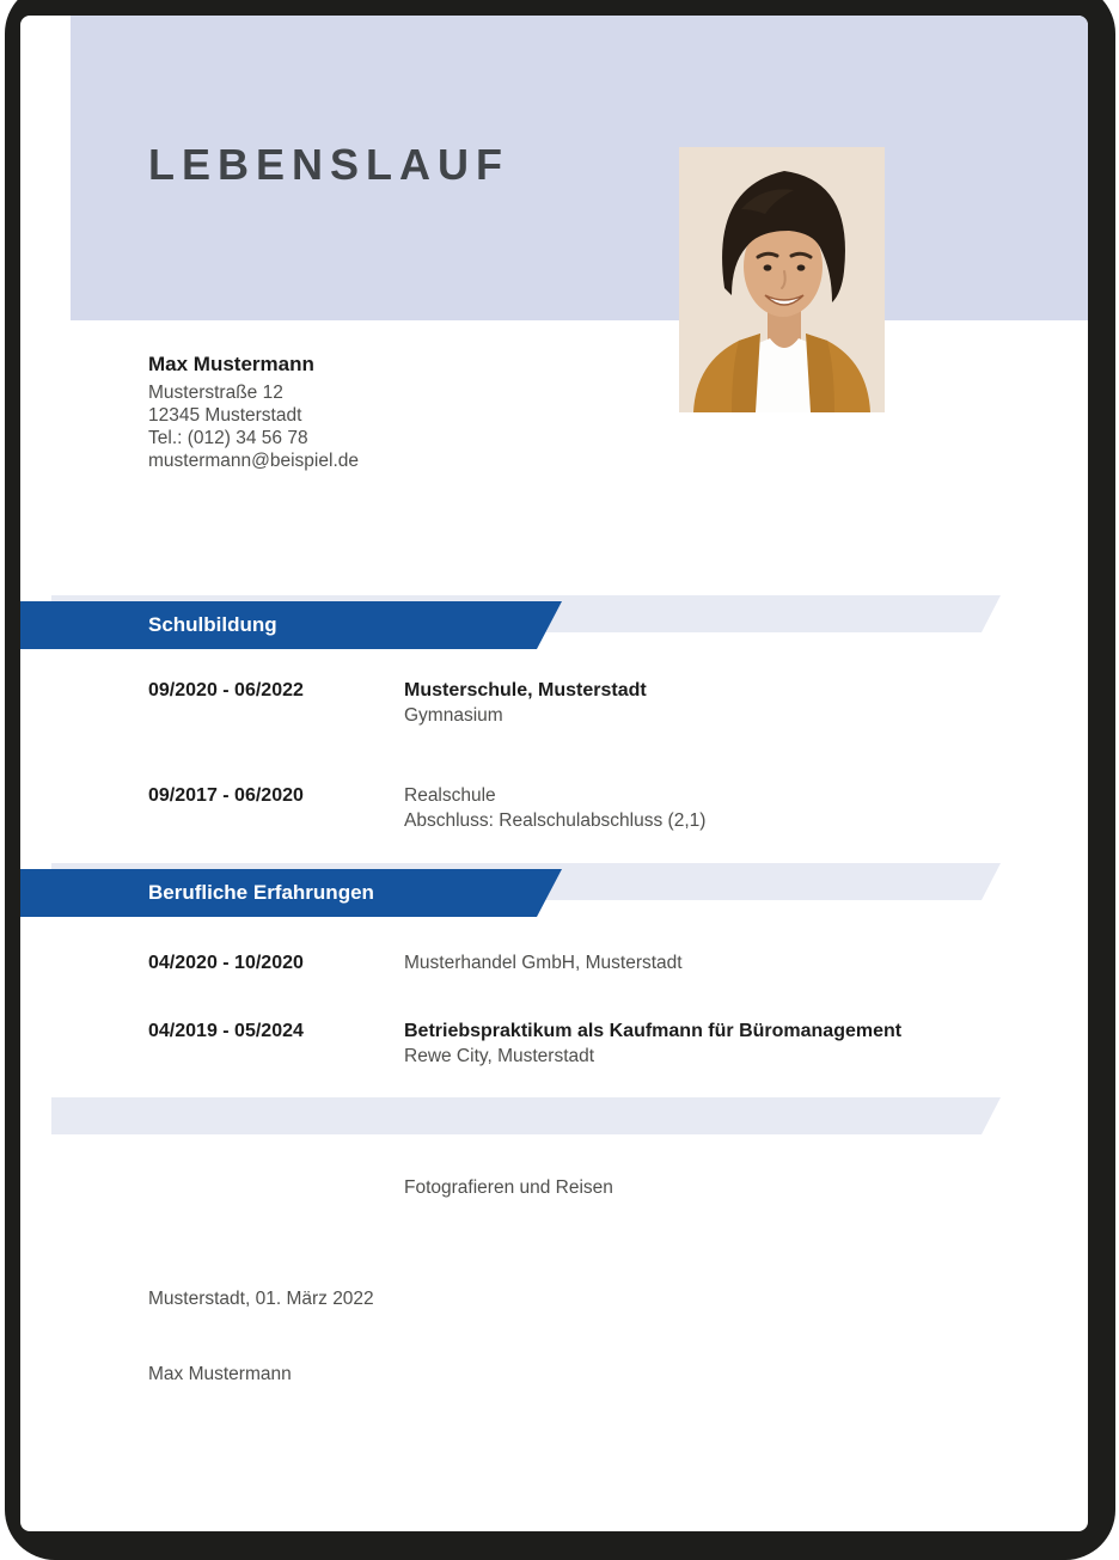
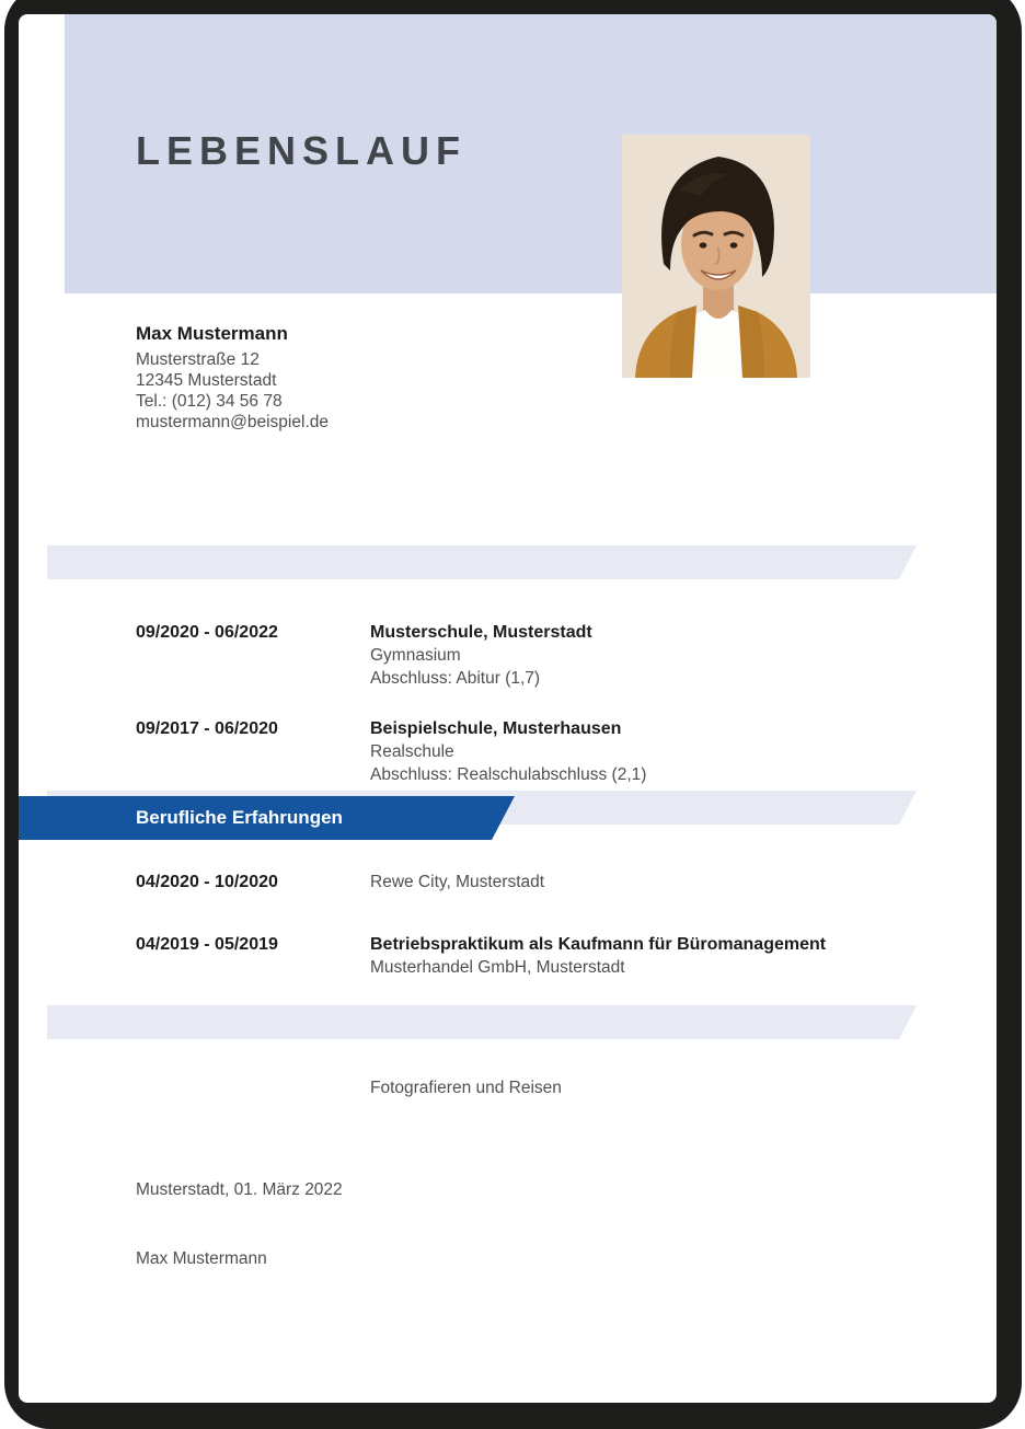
  LEBENSLAUF
  Max Mustermann
  Musterstraße 12
  12345 Musterstadt
  Tel.: (012) 34 56 78
  mustermann@beispiel.de
- Schulbildung
  09/2020 - 06/2022
  Musterschule, Musterstadt
  Gymnasium
+ Abschluss: Abitur (1,7)
  09/2017 - 06/2020
+ Beispielschule, Musterhausen
  Realschule
  Abschluss: Realschulabschluss (2,1)
  Berufliche Erfahrungen
  04/2020 - 10/2020
- Musterhandel GmbH, Musterstadt
+ Rewe City, Musterstadt
- 04/2019 - 05/2024
+ 04/2019 - 05/2019
  Betriebspraktikum als Kaufmann für Büromanagement
- Rewe City, Musterstadt
+ Musterhandel GmbH, Musterstadt
  Fotografieren und Reisen
  Musterstadt, 01. März 2022
  Max Mustermann
